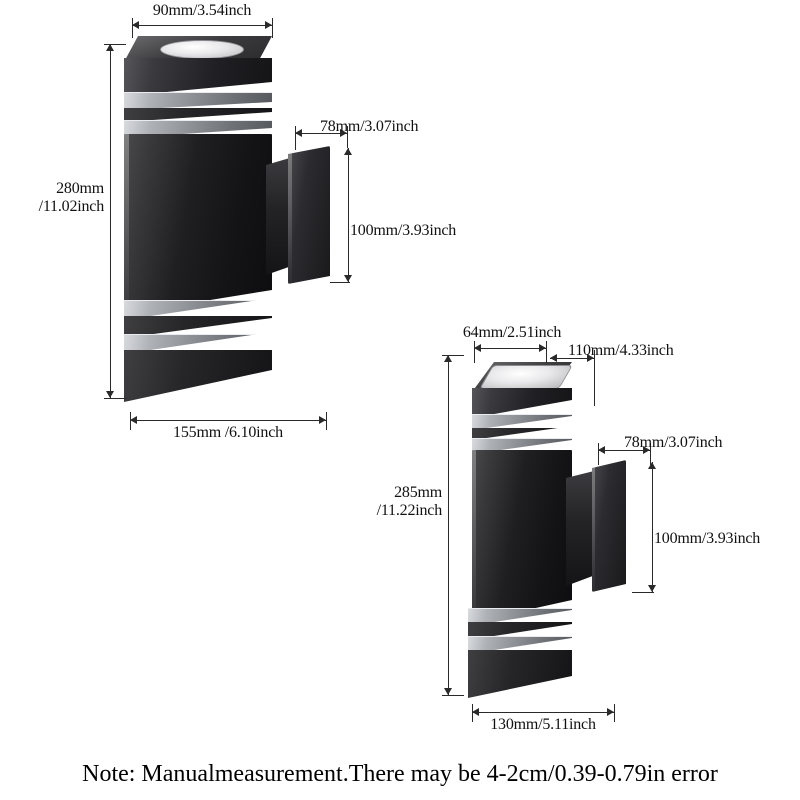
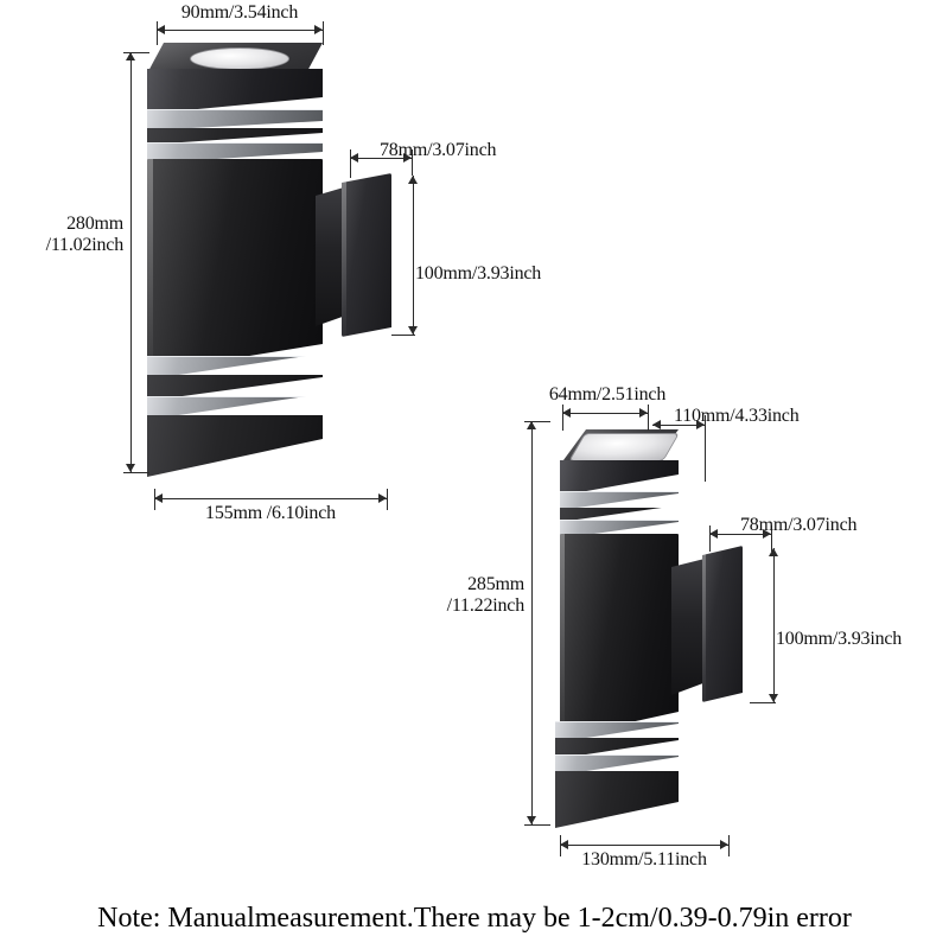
  90mm/3.54inch
  280mm
  /11.02inch
  78mm/3.07inch
  100mm/3.93inch
  155mm /6.10inch
  64mm/2.51inch
  110mm/4.33inch
  285mm
  /11.22inch
  78mm/3.07inch
  100mm/3.93inch
  130mm/5.11inch
- Note: Manualmeasurement.There may be 4-2cm/0.39-0.79in error
+ Note: Manualmeasurement.There may be 1-2cm/0.39-0.79in error
